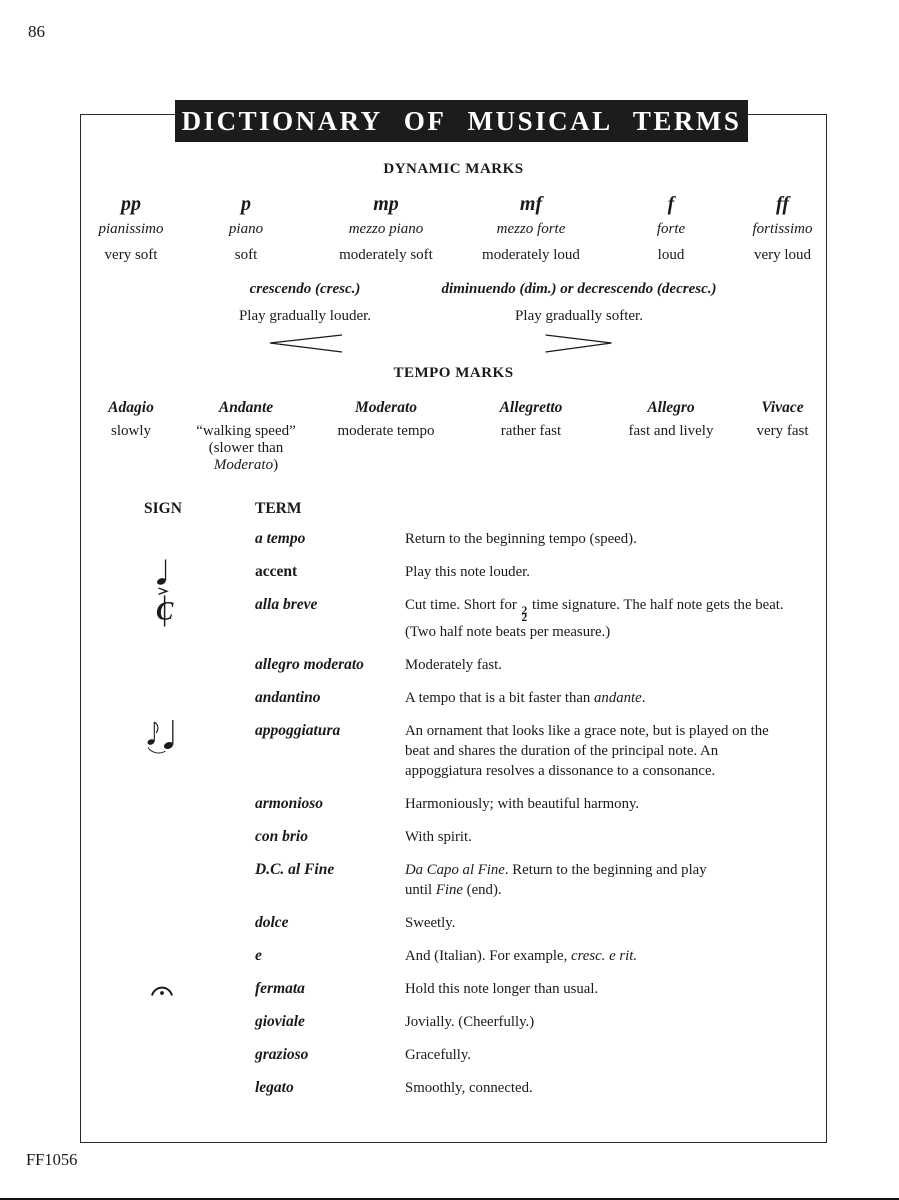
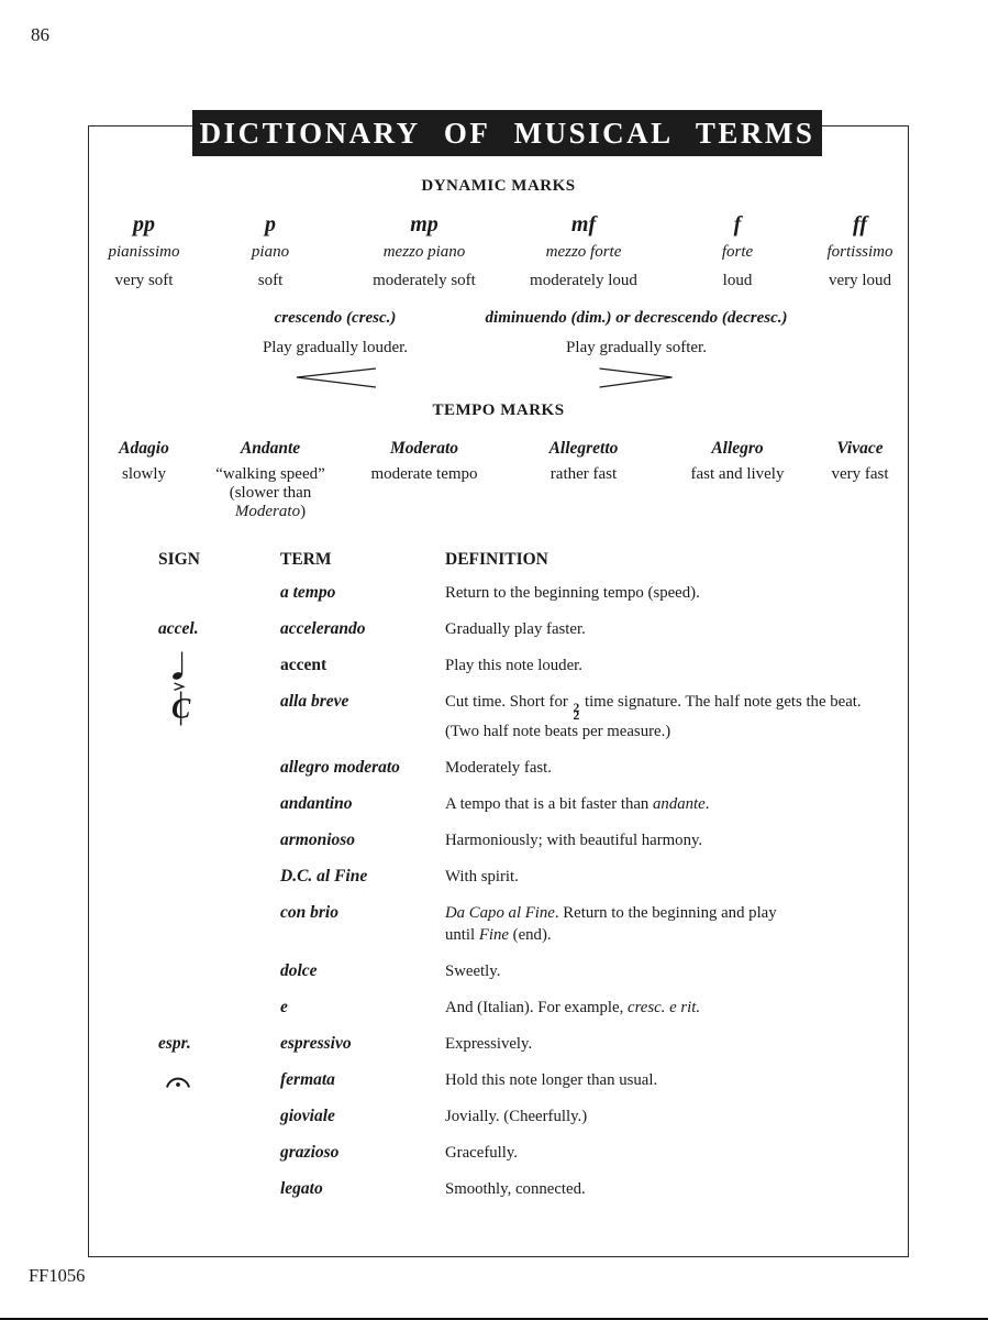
  86
  DICTIONARY OF MUSICAL TERMS
  DYNAMIC MARKS
  pp
  pianissimo
  very soft
  p
  piano
  soft
  mp
  mezzo piano
  moderately soft
  mf
  mezzo forte
  moderately loud
  f
  forte
  loud
  ff
  fortissimo
  very loud
  crescendo (cresc.)
  Play gradually louder.
  diminuendo (dim.) or decrescendo (decresc.)
  Play gradually softer.
  TEMPO MARKS
  Adagio
  slowly
  Andante
  “walking speed”
  (slower than Moderato)
  Moderato
  moderate tempo
  Allegretto
  rather fast
  Allegro
  fast and lively
  Vivace
  very fast
  SIGN
  TERM
+ DEFINITION
  a tempo
  Return to the beginning tempo (speed).
+ accel.
+ accelerando
+ Gradually play faster.
  accent
  Play this note louder.
  alla breve
  Cut time. Short for
  2
  2
  time signature. The half note gets the beat.
  (Two half note beats per measure.)
  allegro moderato
  Moderately fast.
  andantino
  A tempo that is a bit faster than andante.
- appoggiatura
- An ornament that looks like a grace note, but is played on the
- beat and shares the duration of the principal note. An
- appoggiatura resolves a dissonance to a consonance.
  armonioso
  Harmoniously; with beautiful harmony.
- con brio
+ D.C. al Fine
  With spirit.
- D.C. al Fine
+ con brio
  Da Capo al Fine. Return to the beginning and play
  until Fine (end).
  dolce
  Sweetly.
  e
  And (Italian). For example, cresc. e rit.
+ espr.
+ espressivo
+ Expressively.
  fermata
  Hold this note longer than usual.
  gioviale
  Jovially. (Cheerfully.)
  grazioso
  Gracefully.
  legato
  Smoothly, connected.
  FF1056
